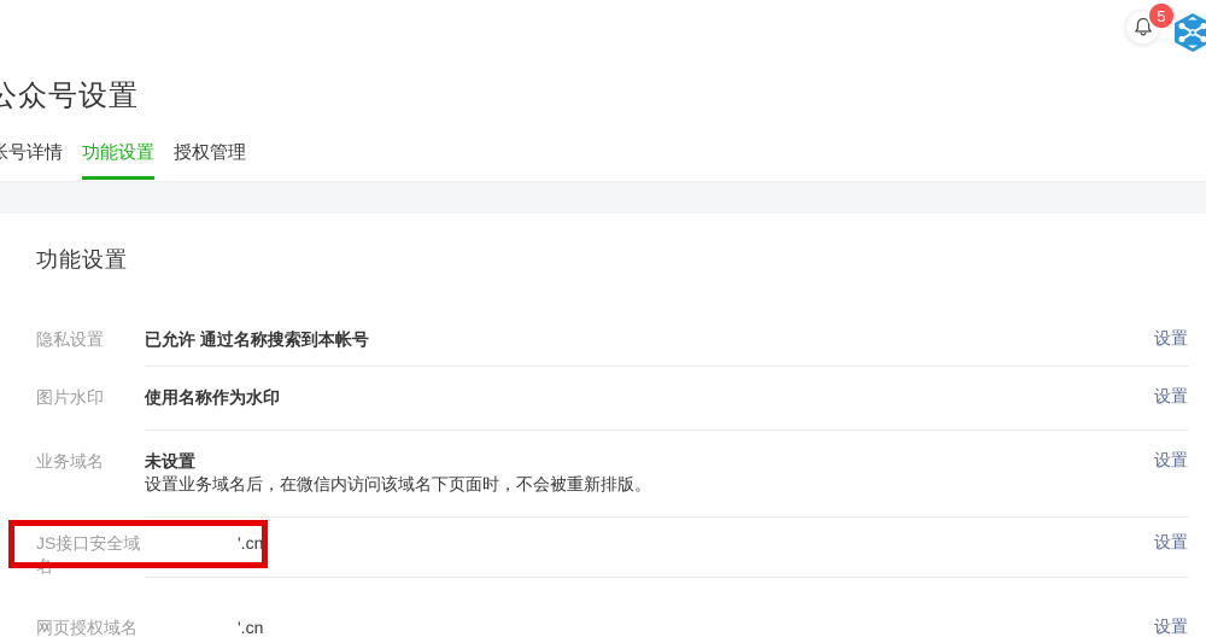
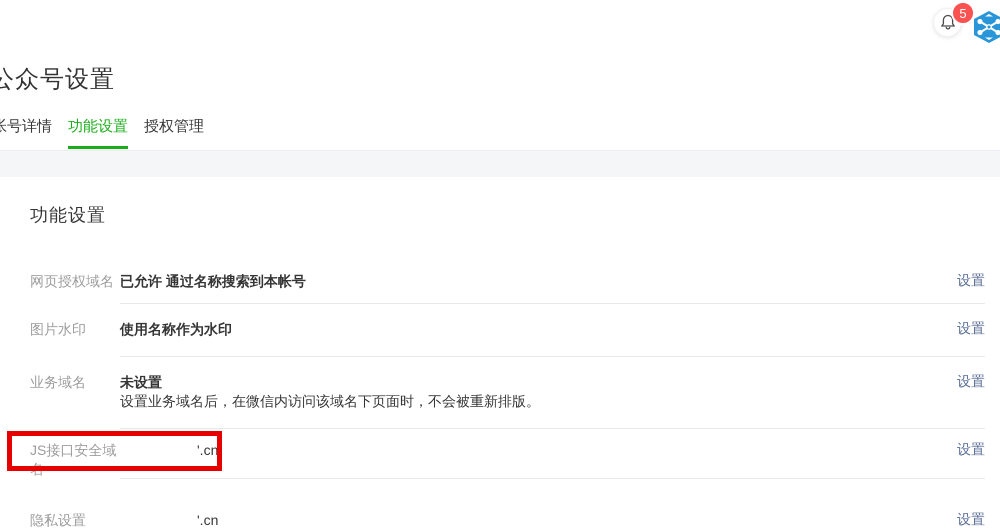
  5
  公众号设置
  号详情
  功能设置
  授权管理
  功能设置
- 隐私设置
+ 网页授权域名
  已允许 通过名称搜索到本帐号
  设置
  图片水印
  使用名称作为水印
  设置
  业务域名
  未设置
  设置业务域名后，在微信内访问该域名下页面时，不会被重新排版。
  设置
  JS接口安全域名
  '.cn
  设置
- 网页授权域名
+ 隐私设置
  '.cn
  设置
